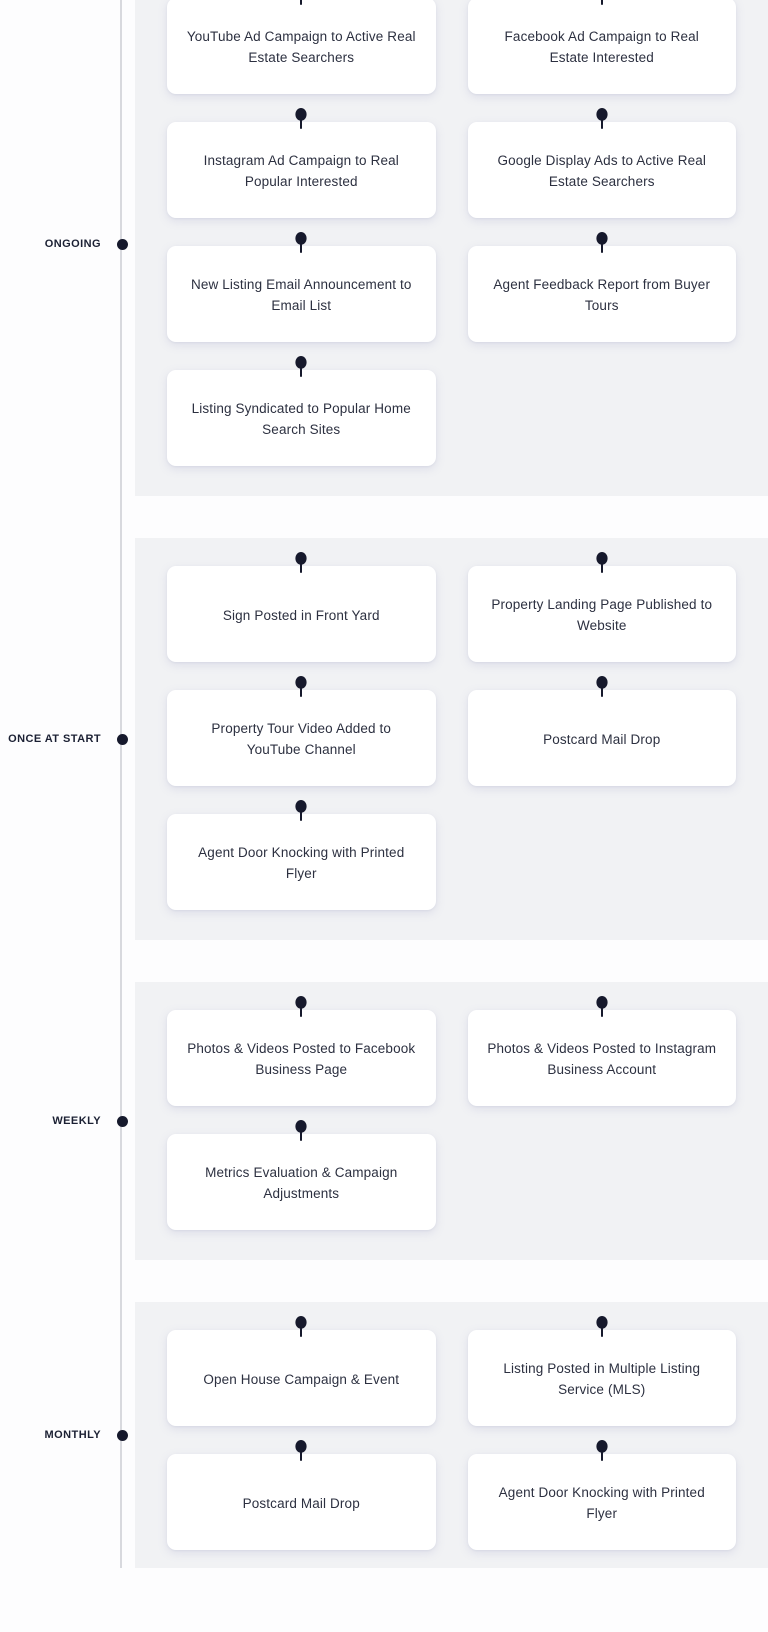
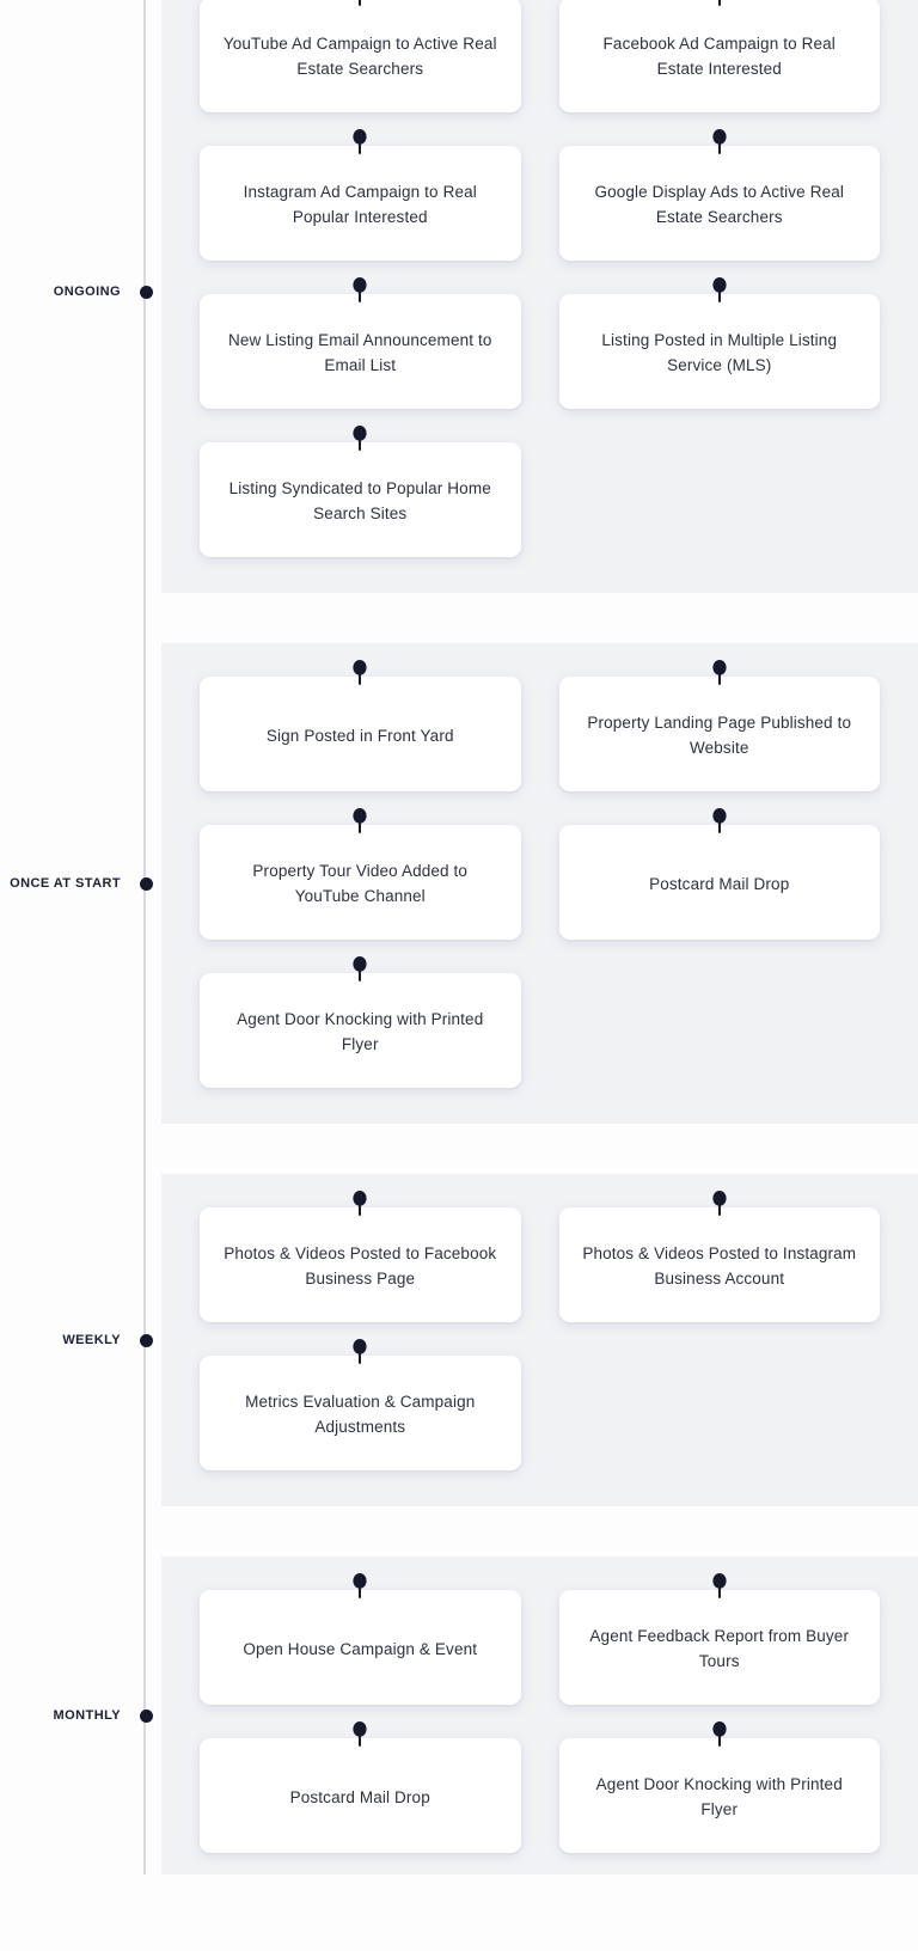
  ONGOING
  YouTube Ad Campaign to Active Real Estate Searchers
  Facebook Ad Campaign to Real Estate Interested
  Instagram Ad Campaign to Real Popular Interested
  Google Display Ads to Active Real Estate Searchers
  New Listing Email Announcement to Email List
- Agent Feedback Report from Buyer Tours
+ Listing Posted in Multiple Listing Service (MLS)
  Listing Syndicated to Popular Home Search Sites
  ONCE AT START
  Sign Posted in Front Yard
  Property Landing Page Published to Website
  Property Tour Video Added to YouTube Channel
  Postcard Mail Drop
  Agent Door Knocking with Printed Flyer
  WEEKLY
  Photos & Videos Posted to Facebook Business Page
  Photos & Videos Posted to Instagram Business Account
  Metrics Evaluation & Campaign Adjustments
  MONTHLY
  Open House Campaign & Event
- Listing Posted in Multiple Listing Service (MLS)
+ Agent Feedback Report from Buyer Tours
  Postcard Mail Drop
  Agent Door Knocking with Printed Flyer
